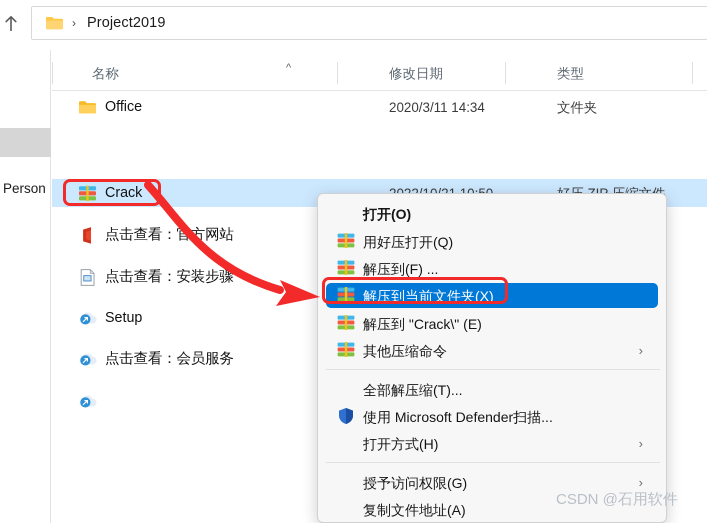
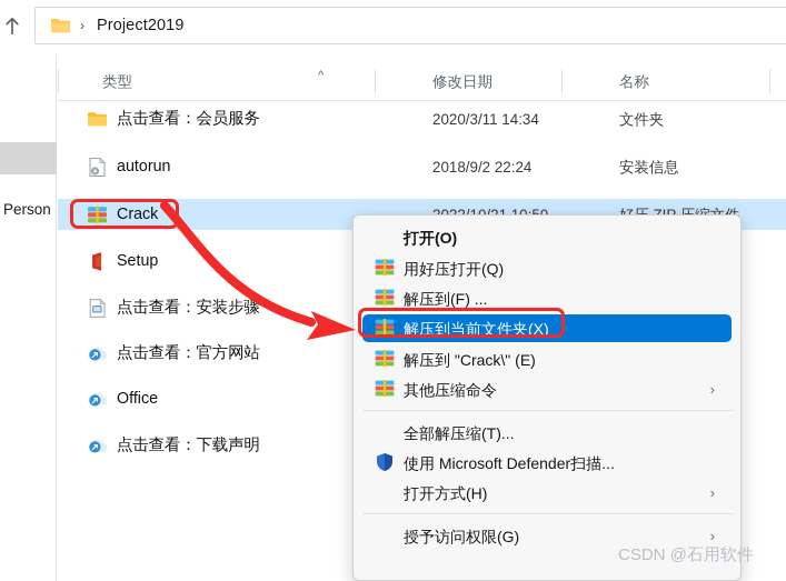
  ›
  Project2019
  Person
- 名称
+ 类型
  ^
  修改日期
- 类型
+ 名称
- Office
+ 点击查看：会员服务
  2020/3/11 14:34
  文件夹
+ autorun
+ 2018/9/2 22:24
+ 安装信息
  Crack
- 点击查看：官方网站
+ Setup
  点击查看：安装步骤
- Setup
+ 点击查看：官方网站
- 点击查看：会员服务
+ Office
+ 点击查看：下载声明
  打开(O)
  用好压打开(Q)
  解压到(F) ...
  解压到当前文件夹(X)
  解压到 "Crack\" (E)
  其他压缩命令
  ›
  全部解压缩(T)...
  使用 Microsoft Defender扫描...
  打开方式(H)
  ›
  授予访问权限(G)
  ›
- 复制文件地址(A)
  CSDN @石用软件
